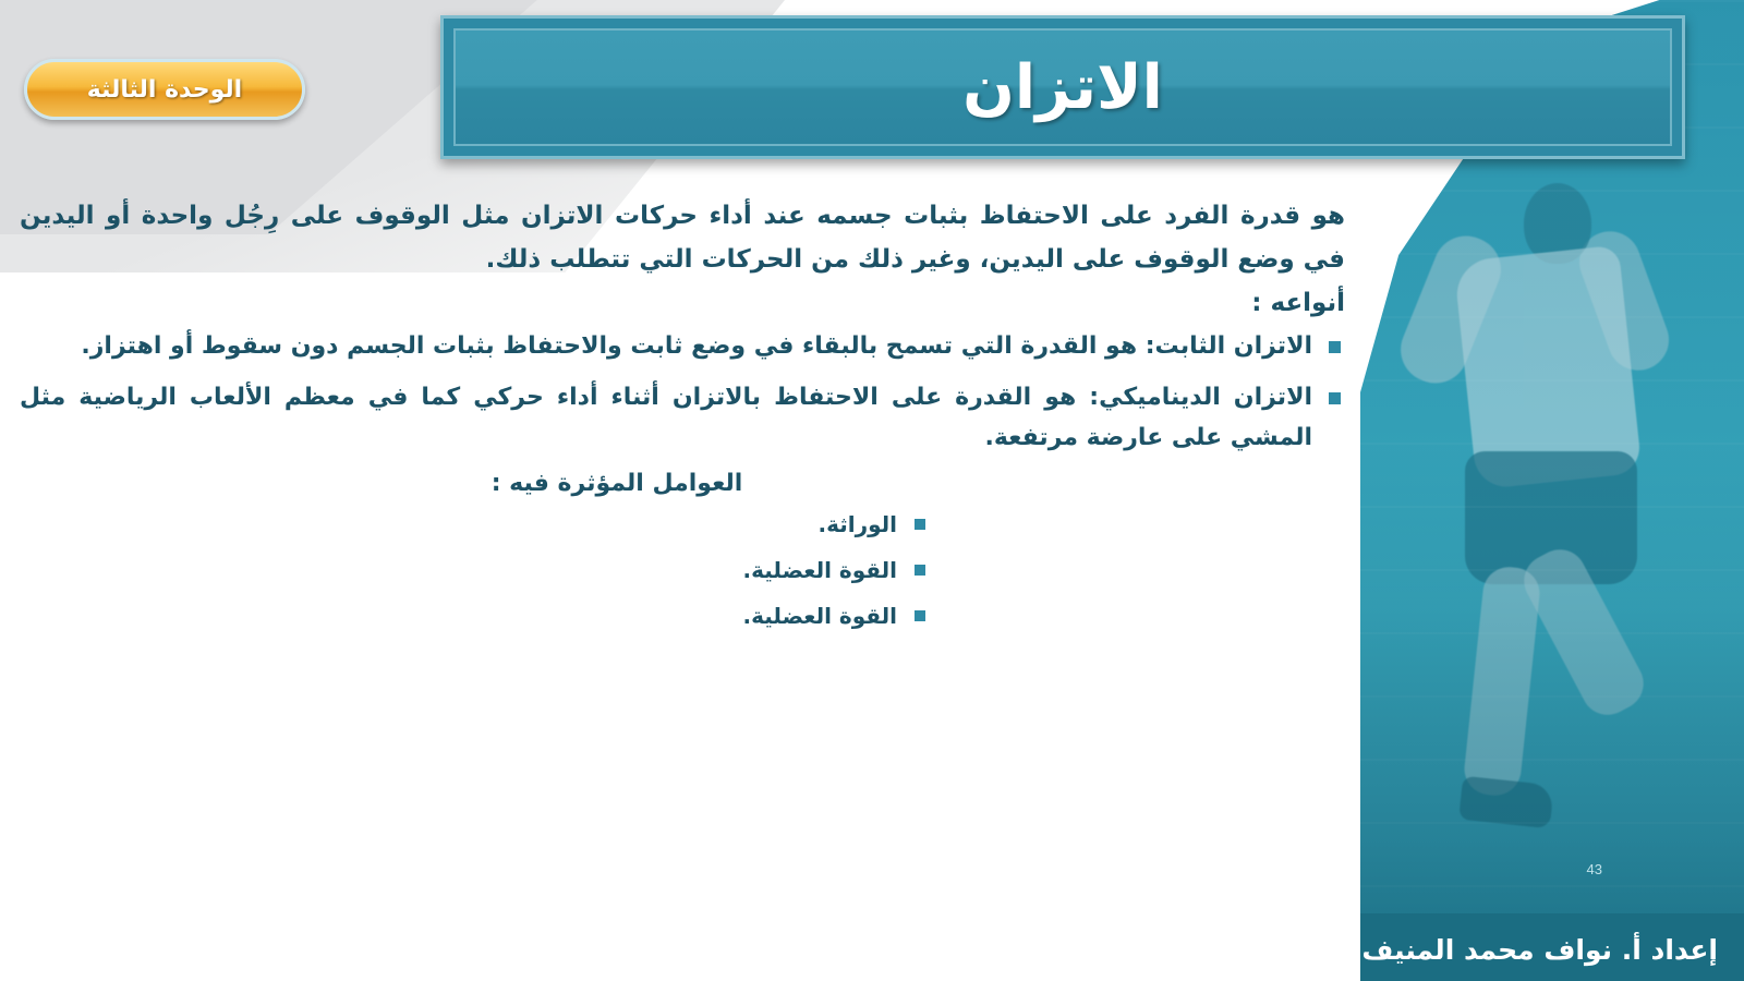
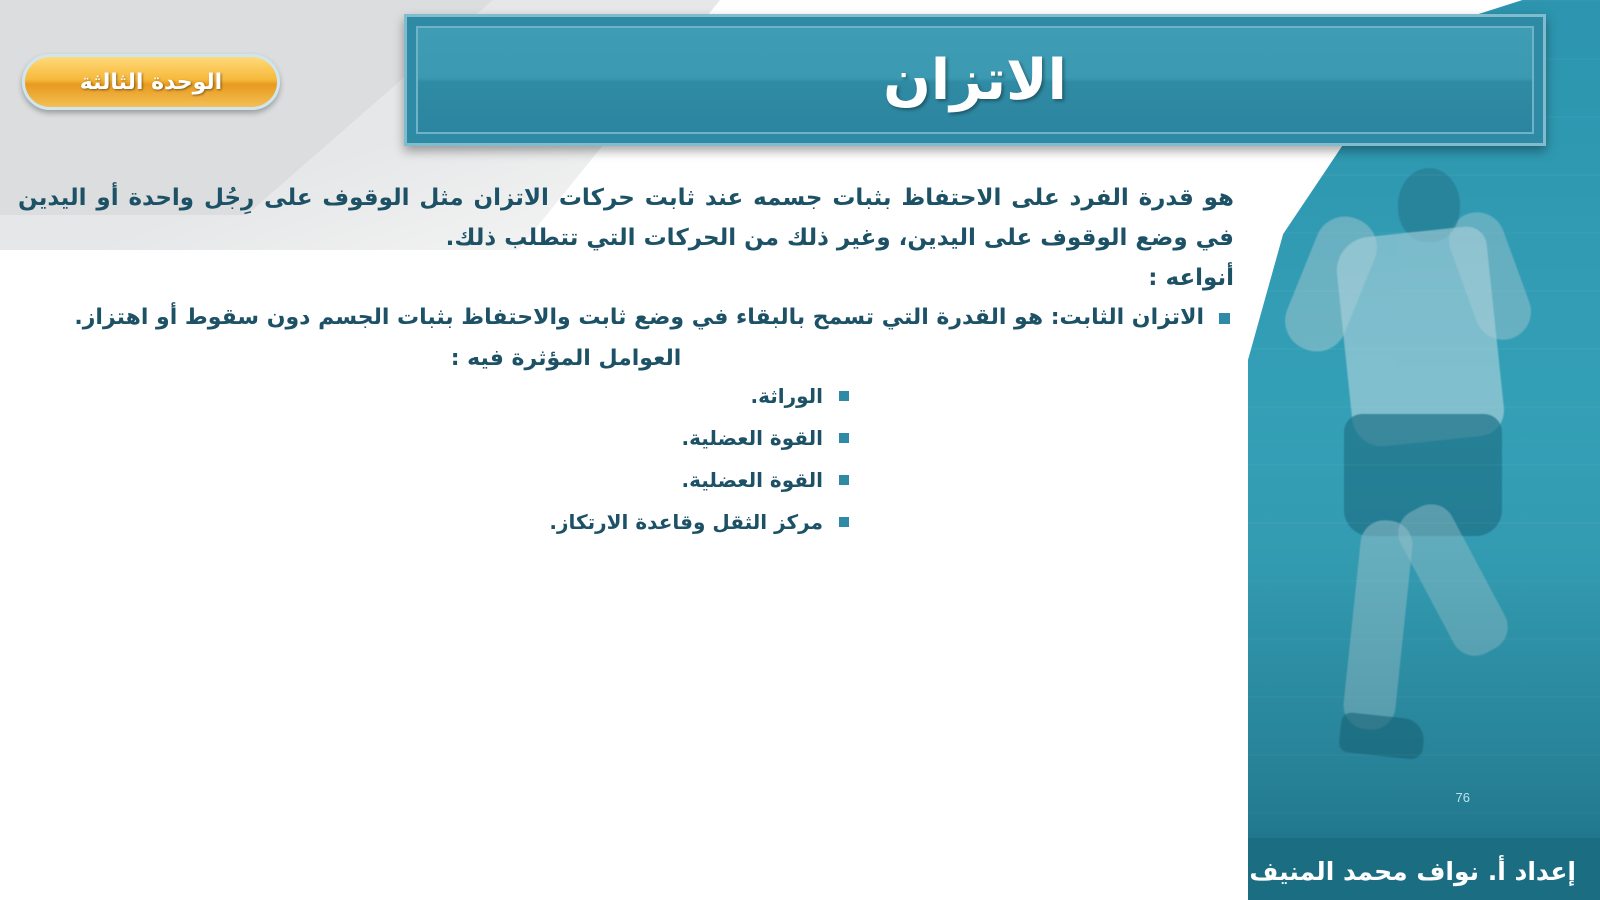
- 43
+ 76
  إعداد أ. نواف محمد المنيف
  الاتزان
  الوحدة الثالثة
- هو قدرة الفرد على الاحتفاظ بثبات جسمه عند أداء حركات الاتزان مثل الوقوف على رِجُل واحدة أو اليدين في وضع الوقوف على اليدين، وغير ذلك من الحركات التي تتطلب ذلك.
+ هو قدرة الفرد على الاحتفاظ بثبات جسمه عند ثابت حركات الاتزان مثل الوقوف على رِجُل واحدة أو اليدين في وضع الوقوف على اليدين، وغير ذلك من الحركات التي تتطلب ذلك.
  أنواعه :
  الاتزان الثابت: هو القدرة التي تسمح بالبقاء في وضع ثابت والاحتفاظ بثبات الجسم دون سقوط أو اهتزاز.
- الاتزان الديناميكي: هو القدرة على الاحتفاظ بالاتزان أثناء أداء حركي كما في معظم الألعاب الرياضية مثل المشي على عارضة مرتفعة.
  العوامل المؤثرة فيه :
  الوراثة.
  القوة العضلية.
  القوة العضلية.
+ مركز الثقل وقاعدة الارتكاز.
